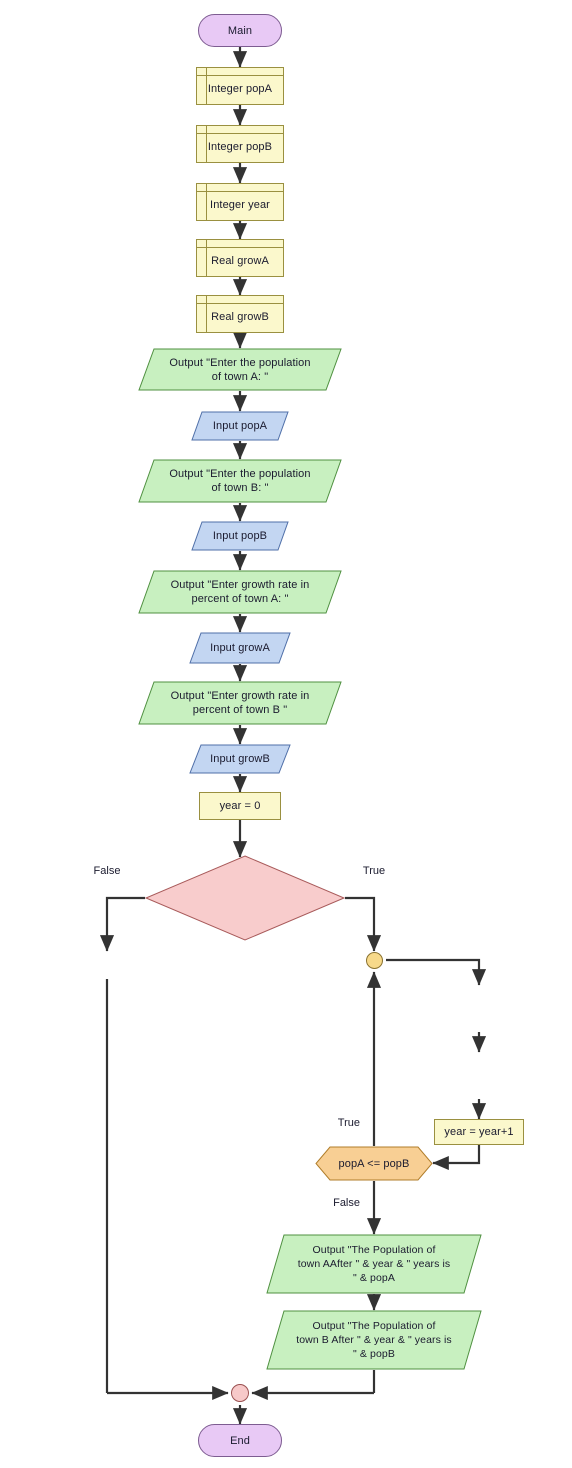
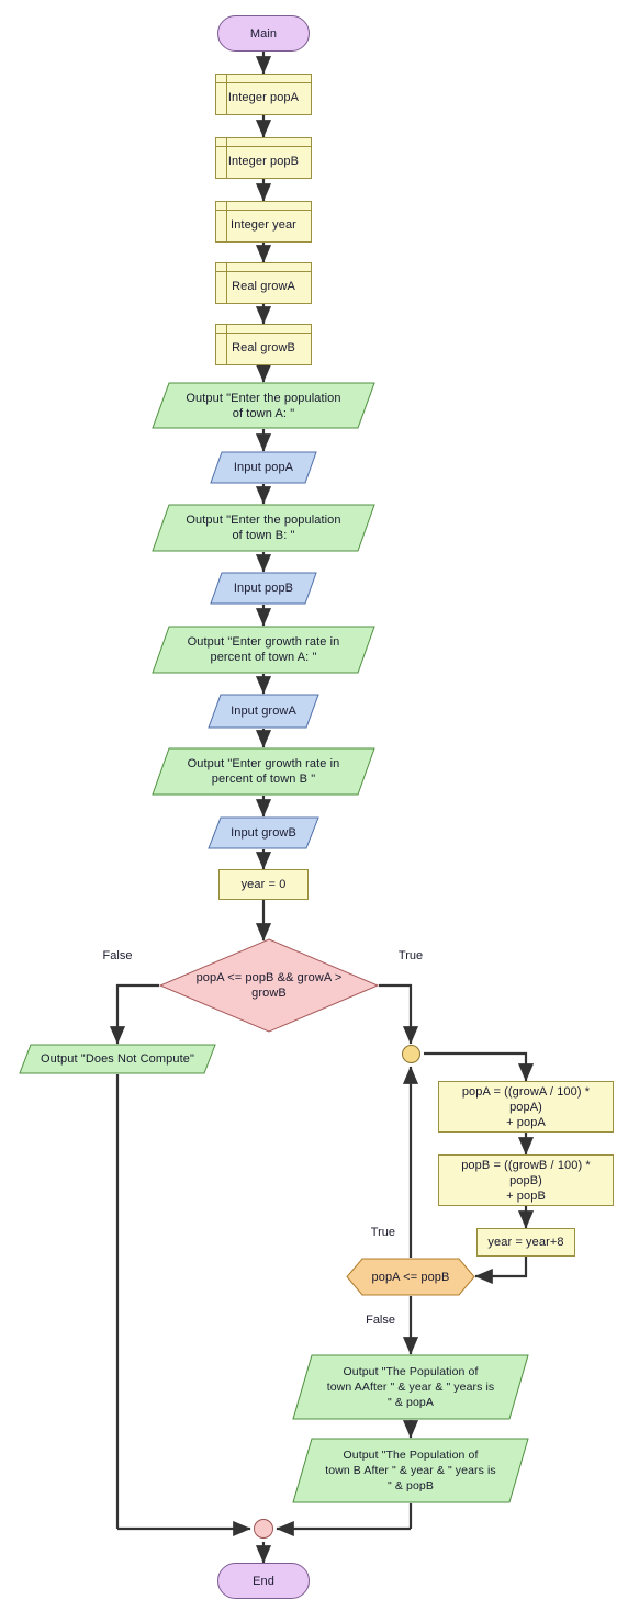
  Main
  Integer popA
  Integer popB
  Integer year
  Real growA
  Real growB
  Output "Enter the population
  of town A: "
  Input popA
  Output "Enter the population
  of town B: "
  Input popB
  Output "Enter growth rate in
  percent of town A: "
  Input growA
  Output "Enter growth rate in
  percent of town B "
  Input growB
  year = 0
+ popA <= popB && growA >
+ growB
  False
  True
+ Output "Does Not Compute"
+ popA = ((growA / 100) * popA)
+ + popA
+ popB = ((growB / 100) * popB)
+ + popB
- year = year+1
+ year = year+8
  popA <= popB
  True
  False
  Output "The Population of
  town AAfter " & year & " years is
  " & popA
  Output "The Population of
  town B After " & year & " years is
  " & popB
  End
